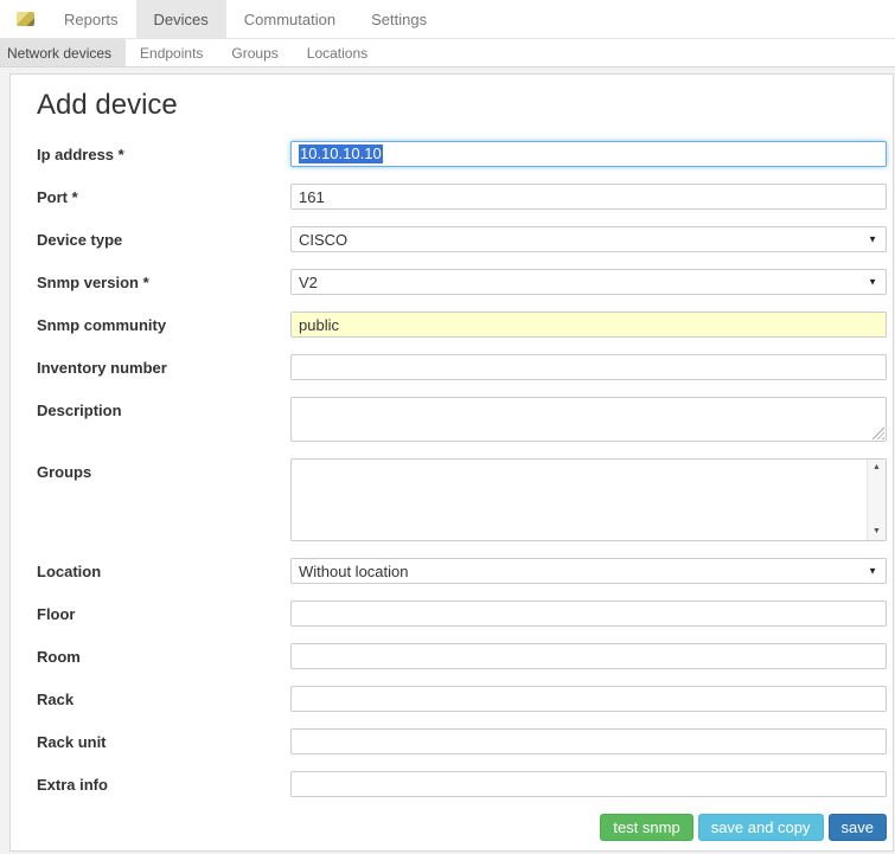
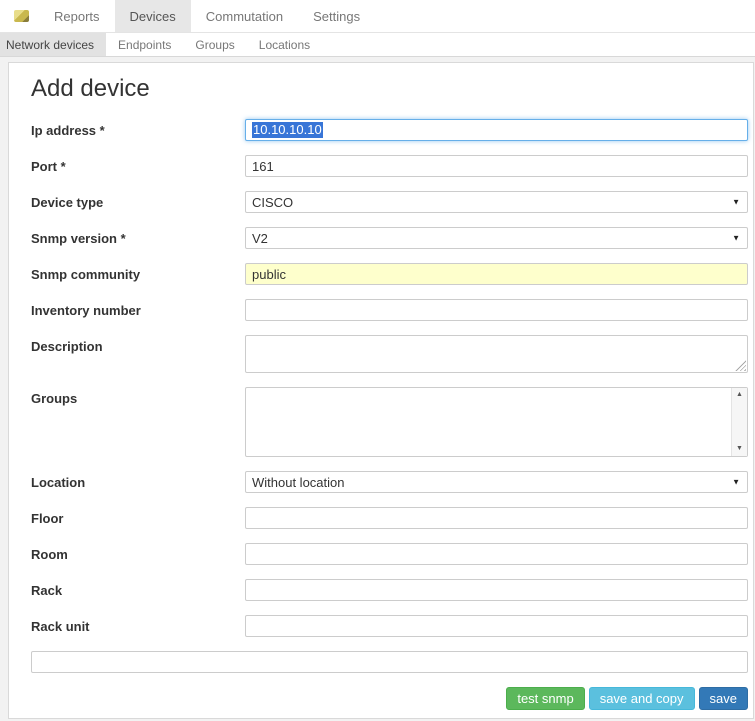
  Reports
  Devices
  Commutation
  Settings
  Network devices
  Endpoints
  Groups
  Locations
  Add device
  Ip address *
  10.10.10.10
  Port *
  161
  Device type
  CISCO
  ▼
  Snmp version *
  V2
  ▼
  Snmp community
  public
  Inventory number
  Description
  Groups
  Location
  Without location
  ▼
  Floor
  Room
  Rack
  Rack unit
- Extra info
  test snmp
  save and copy
  save
